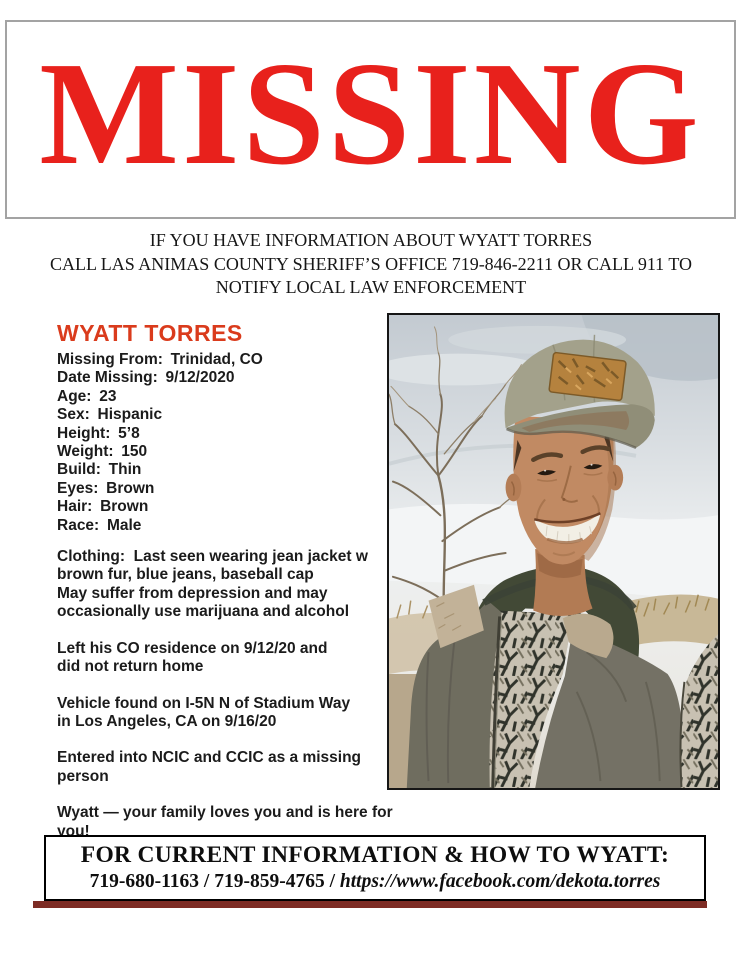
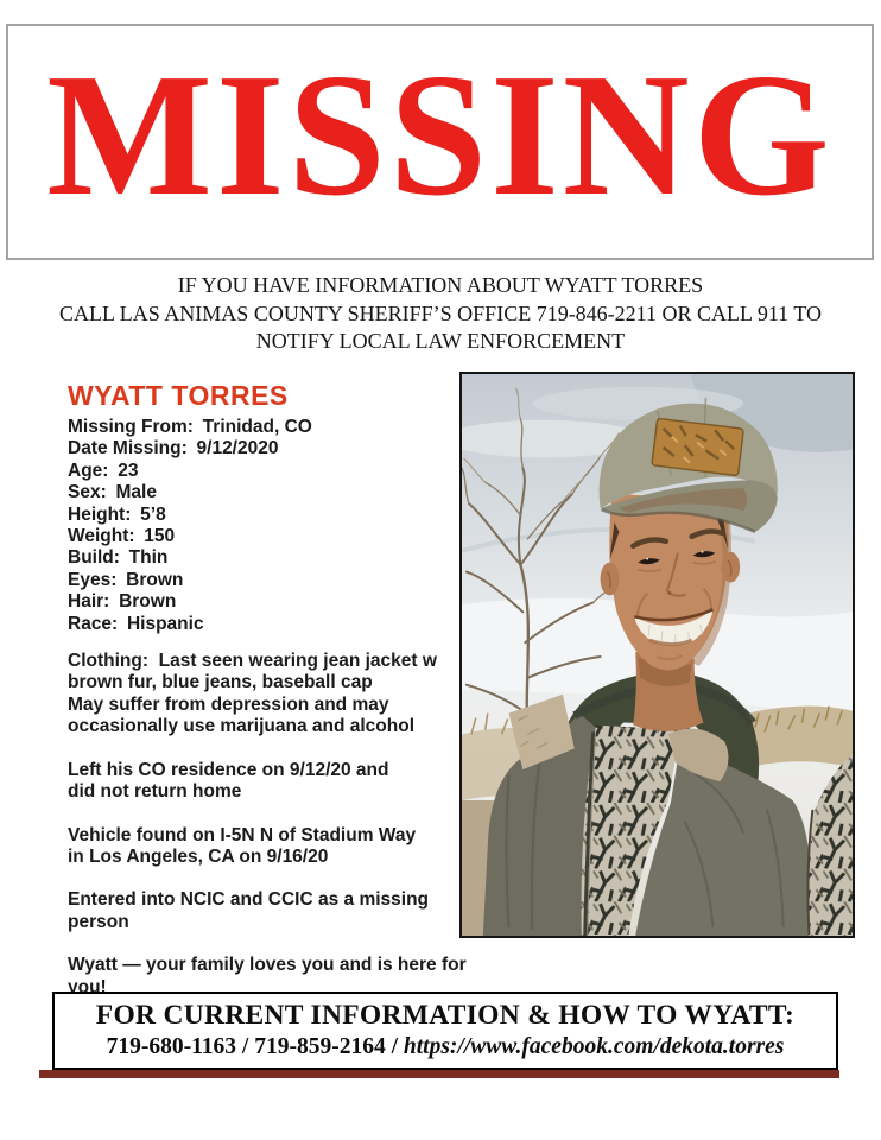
  MISSING
  IF YOU HAVE INFORMATION ABOUT WYATT TORRES
  CALL LAS ANIMAS COUNTY SHERIFF’S OFFICE 719-846-2211 OR CALL 911 TO
  NOTIFY LOCAL LAW ENFORCEMENT
  WYATT TORRES
  Missing From: Trinidad, CO
  Date Missing: 9/12/2020
  Age: 23
- Sex: Hispanic
+ Sex: Male
  Height: 5’8
  Weight: 150
  Build: Thin
  Eyes: Brown
  Hair: Brown
- Race: Male
+ Race: Hispanic
  Clothing: Last seen wearing jean jacket w
  brown fur, blue jeans, baseball cap
  May suffer from depression and may
  occasionally use marijuana and alcohol
  Left his CO residence on 9/12/20 and
  did not return home
  Vehicle found on I-5N N of Stadium Way
  in Los Angeles, CA on 9/16/20
  Entered into NCIC and CCIC as a missing person
  Wyatt — your family loves you and is here for
  you!
  FOR CURRENT INFORMATION & HOW TO WYATT:
- 719-680-1163 / 719-859-4765 / https://www.facebook.com/dekota.torres
+ 719-680-1163 / 719-859-2164 / https://www.facebook.com/dekota.torres
